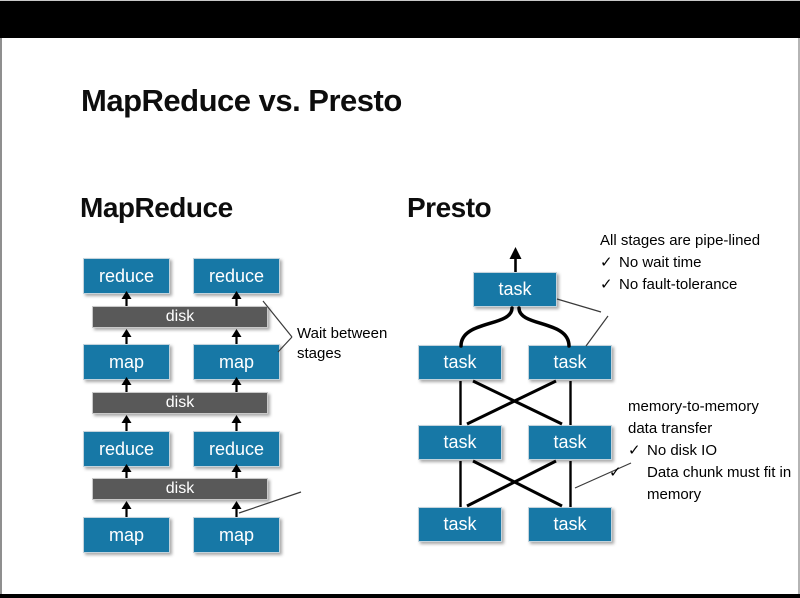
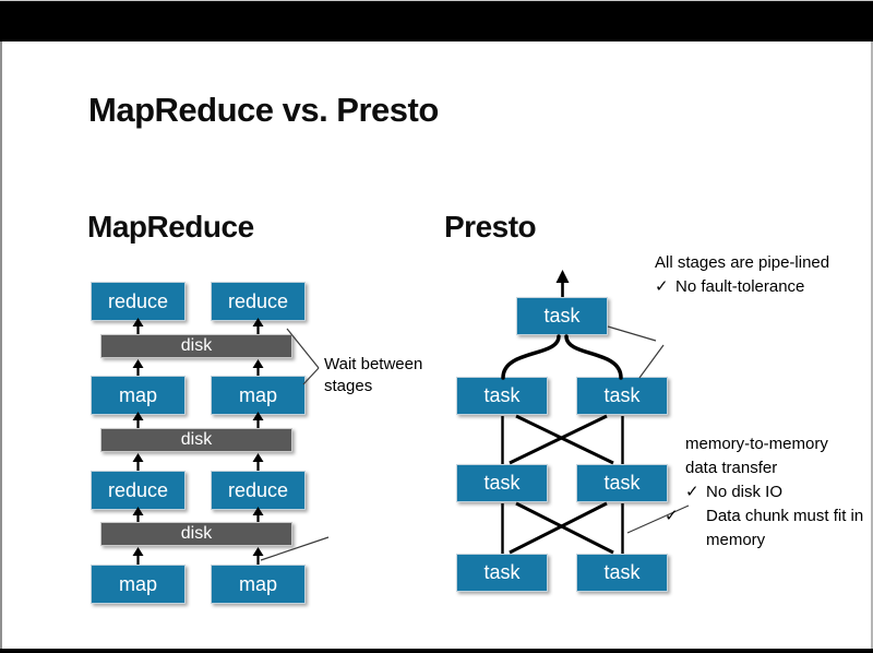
  MapReduce vs. Presto
  MapReduce
  Presto
  reduce
  reduce
  disk
  map
  map
  disk
  reduce
  reduce
  disk
  map
  map
  task
  task
  task
  task
  task
  task
  task
  Wait between
  stages
  All stages are pipe-lined
- ✓ No wait time
  ✓ No fault-tolerance
  memory-to-memory
  data transfer
  ✓ No disk IO
  ✓ Data chunk must fit in memory
